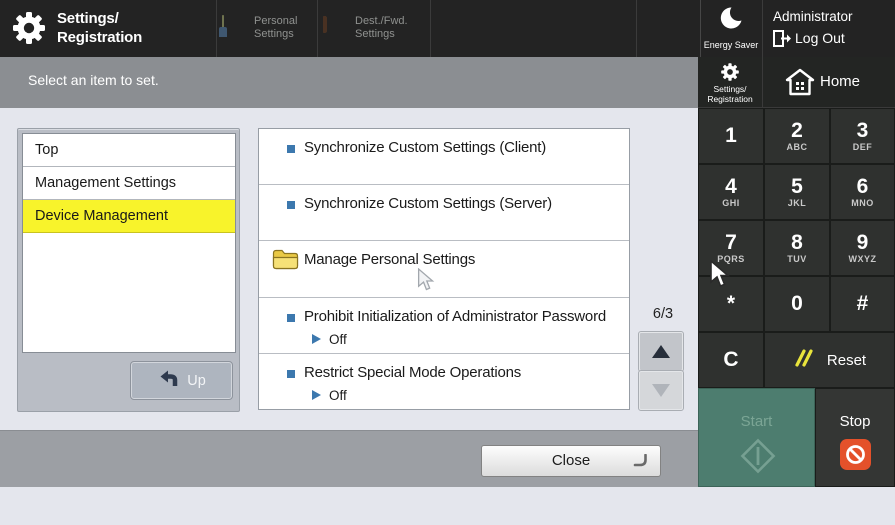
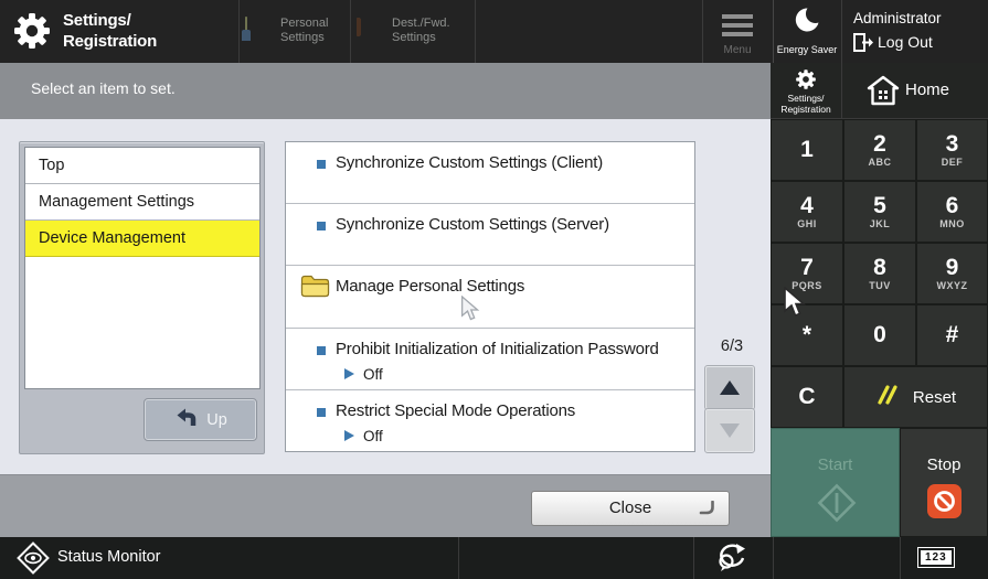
  Settings/
  Registration
  Personal
  Settings
  Dest./Fwd.
  Settings
+ Menu
  Energy Saver
  Administrator
  Log Out
  Select an item to set.
  Top
  Management Settings
  Device Management
  Up
  Synchronize Custom Settings (Client)
  Synchronize Custom Settings (Server)
  Manage Personal Settings
- Prohibit Initialization of Administrator Password
+ Prohibit Initialization of Initialization Password
  Off
  Restrict Special Mode Operations
  Off
  6/3
  Close
  Settings/
  Registration
  Home
  1
  2
  ABC
  3
  DEF
  4
  GHI
  5
  JKL
  6
  MNO
  7
  PQRS
  8
  TUV
  9
  WXYZ
  *
  0
  #
  C
  Reset
  Start
  Stop
+ Status Monitor
+ 123
